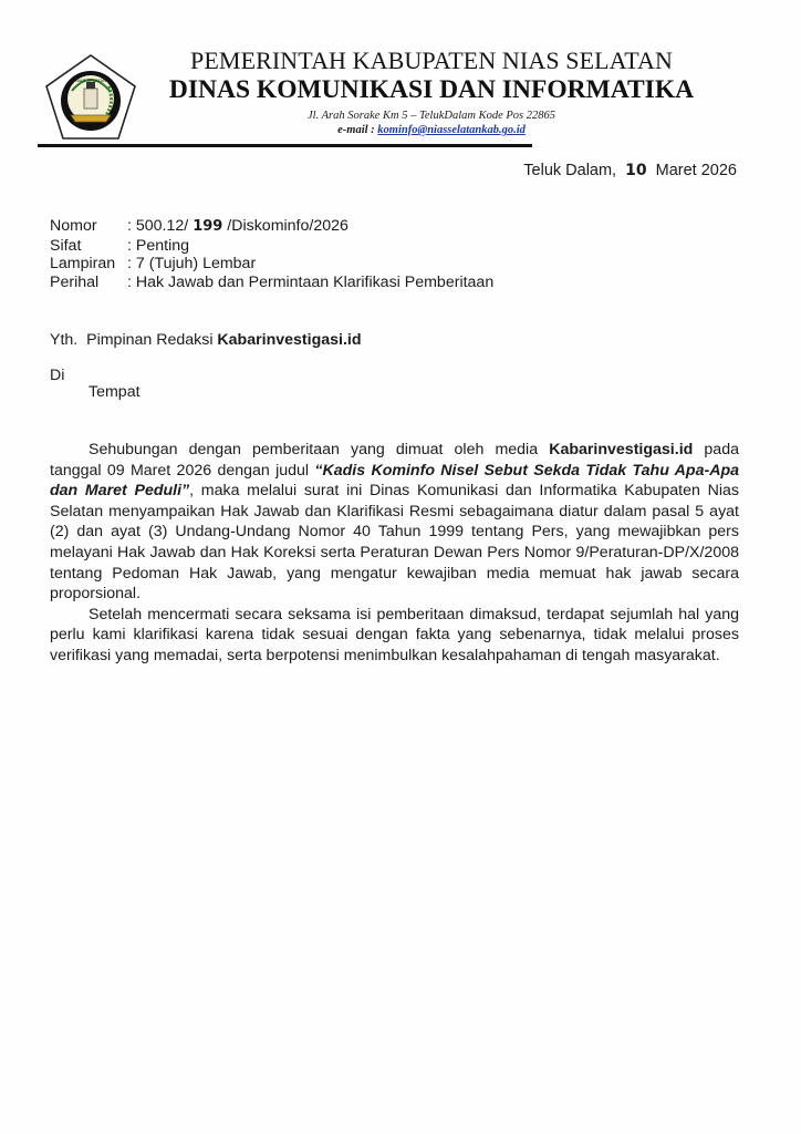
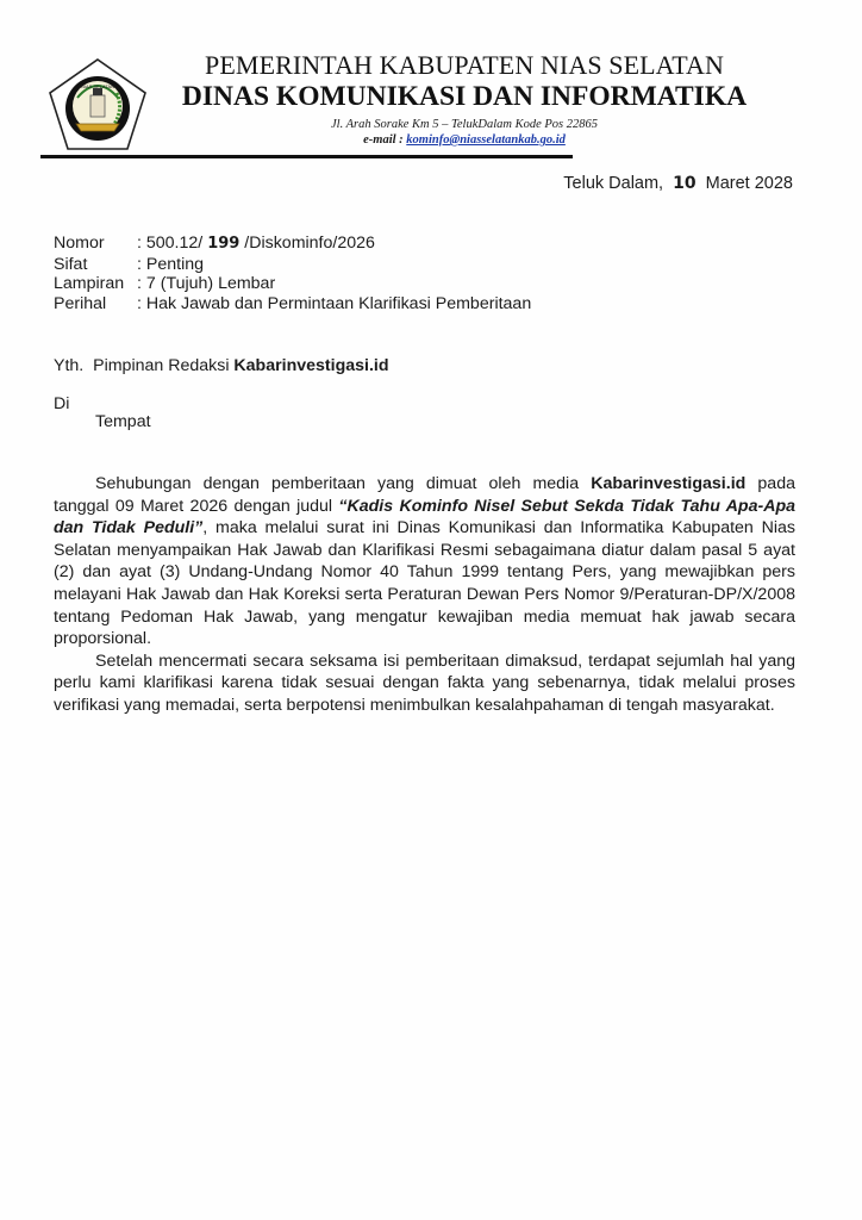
  PEMERINTAH KABUPATEN NIAS SELATAN
  DINAS KOMUNIKASI DAN INFORMATIKA
  Jl. Arah Sorake Km 5 – TelukDalam Kode Pos 22865
  e-mail : kominfo@niasselatankab.go.id
- Teluk Dalam, 10 Maret 2026
+ Teluk Dalam, 10 Maret 2028
  Nomor
  : 500.12/ 199 /Diskominfo/2026
  Sifat
  : Penting
  Lampiran
  : 7 (Tujuh) Lembar
  Perihal
  : Hak Jawab dan Permintaan Klarifikasi Pemberitaan
  Yth. Pimpinan Redaksi Kabarinvestigasi.id
  Di
  Tempat
- Sehubungan dengan pemberitaan yang dimuat oleh media Kabarinvestigasi.id pada tanggal 09 Maret 2026 dengan judul “Kadis Kominfo Nisel Sebut Sekda Tidak Tahu Apa-Apa dan Maret Peduli”, maka melalui surat ini Dinas Komunikasi dan Informatika Kabupaten Nias Selatan menyampaikan Hak Jawab dan Klarifikasi Resmi sebagaimana diatur dalam pasal 5 ayat (2) dan ayat (3) Undang-Undang Nomor 40 Tahun 1999 tentang Pers, yang mewajibkan pers melayani Hak Jawab dan Hak Koreksi serta Peraturan Dewan Pers Nomor 9/Peraturan-DP/X/2008 tentang Pedoman Hak Jawab, yang mengatur kewajiban media memuat hak jawab secara proporsional.
+ Sehubungan dengan pemberitaan yang dimuat oleh media Kabarinvestigasi.id pada tanggal 09 Maret 2026 dengan judul “Kadis Kominfo Nisel Sebut Sekda Tidak Tahu Apa-Apa dan Tidak Peduli”, maka melalui surat ini Dinas Komunikasi dan Informatika Kabupaten Nias Selatan menyampaikan Hak Jawab dan Klarifikasi Resmi sebagaimana diatur dalam pasal 5 ayat (2) dan ayat (3) Undang-Undang Nomor 40 Tahun 1999 tentang Pers, yang mewajibkan pers melayani Hak Jawab dan Hak Koreksi serta Peraturan Dewan Pers Nomor 9/Peraturan-DP/X/2008 tentang Pedoman Hak Jawab, yang mengatur kewajiban media memuat hak jawab secara proporsional.
  Setelah mencermati secara seksama isi pemberitaan dimaksud, terdapat sejumlah hal yang perlu kami klarifikasi karena tidak sesuai dengan fakta yang sebenarnya, tidak melalui proses verifikasi yang memadai, serta berpotensi menimbulkan kesalahpahaman di tengah masyarakat.
